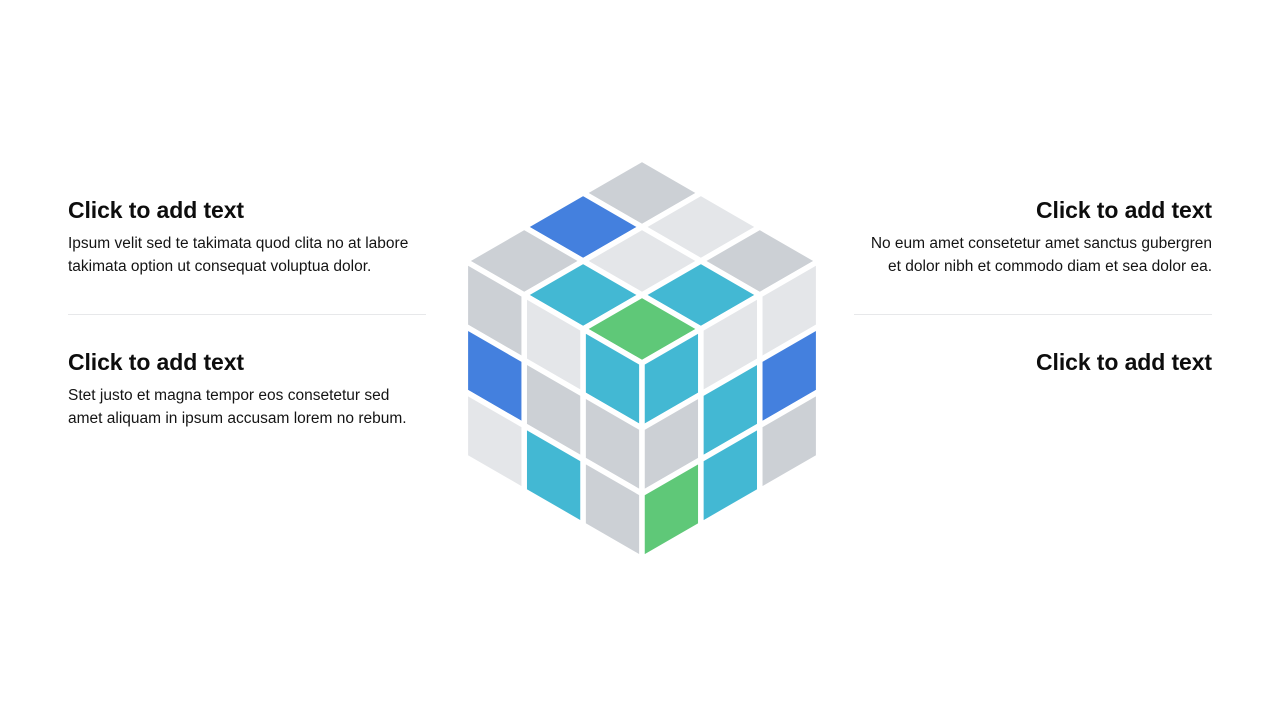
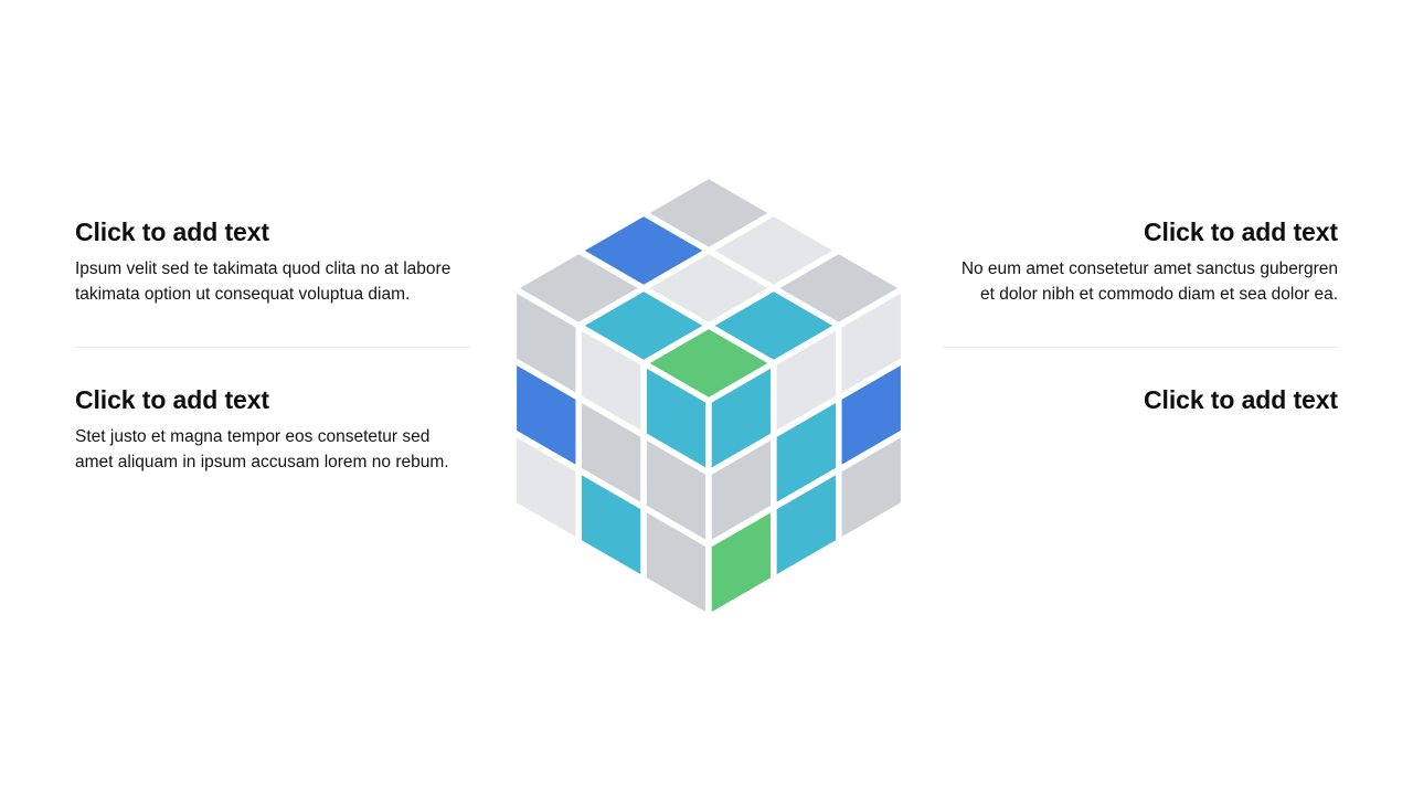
  Click to add text
- Ipsum velit sed te takimata quod clita no at labore takimata option ut consequat voluptua dolor.
+ Ipsum velit sed te takimata quod clita no at labore takimata option ut consequat voluptua diam.
  Click to add text
  Stet justo et magna tempor eos consetetur sed amet aliquam in ipsum accusam lorem no rebum.
  Click to add text
  No eum amet consetetur amet sanctus gubergren et dolor nibh et commodo diam et sea dolor ea.
  Click to add text
